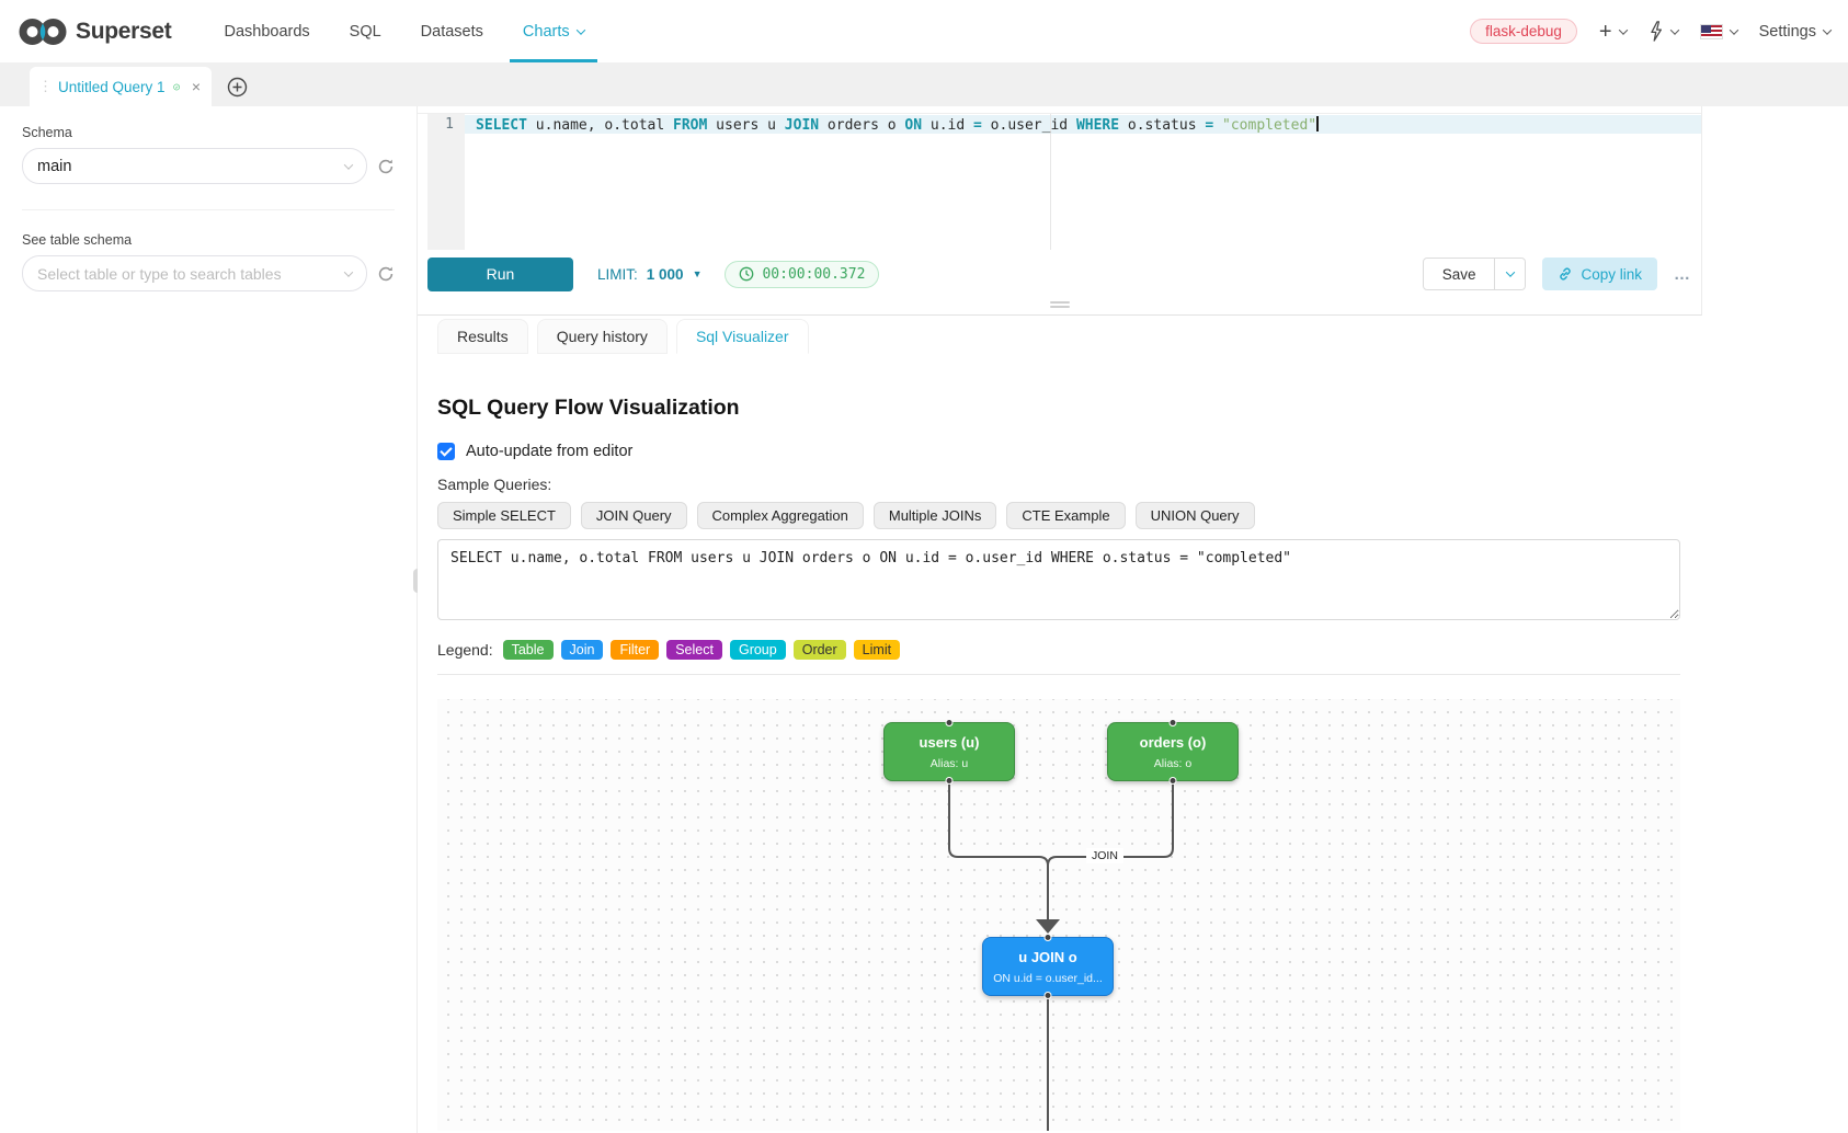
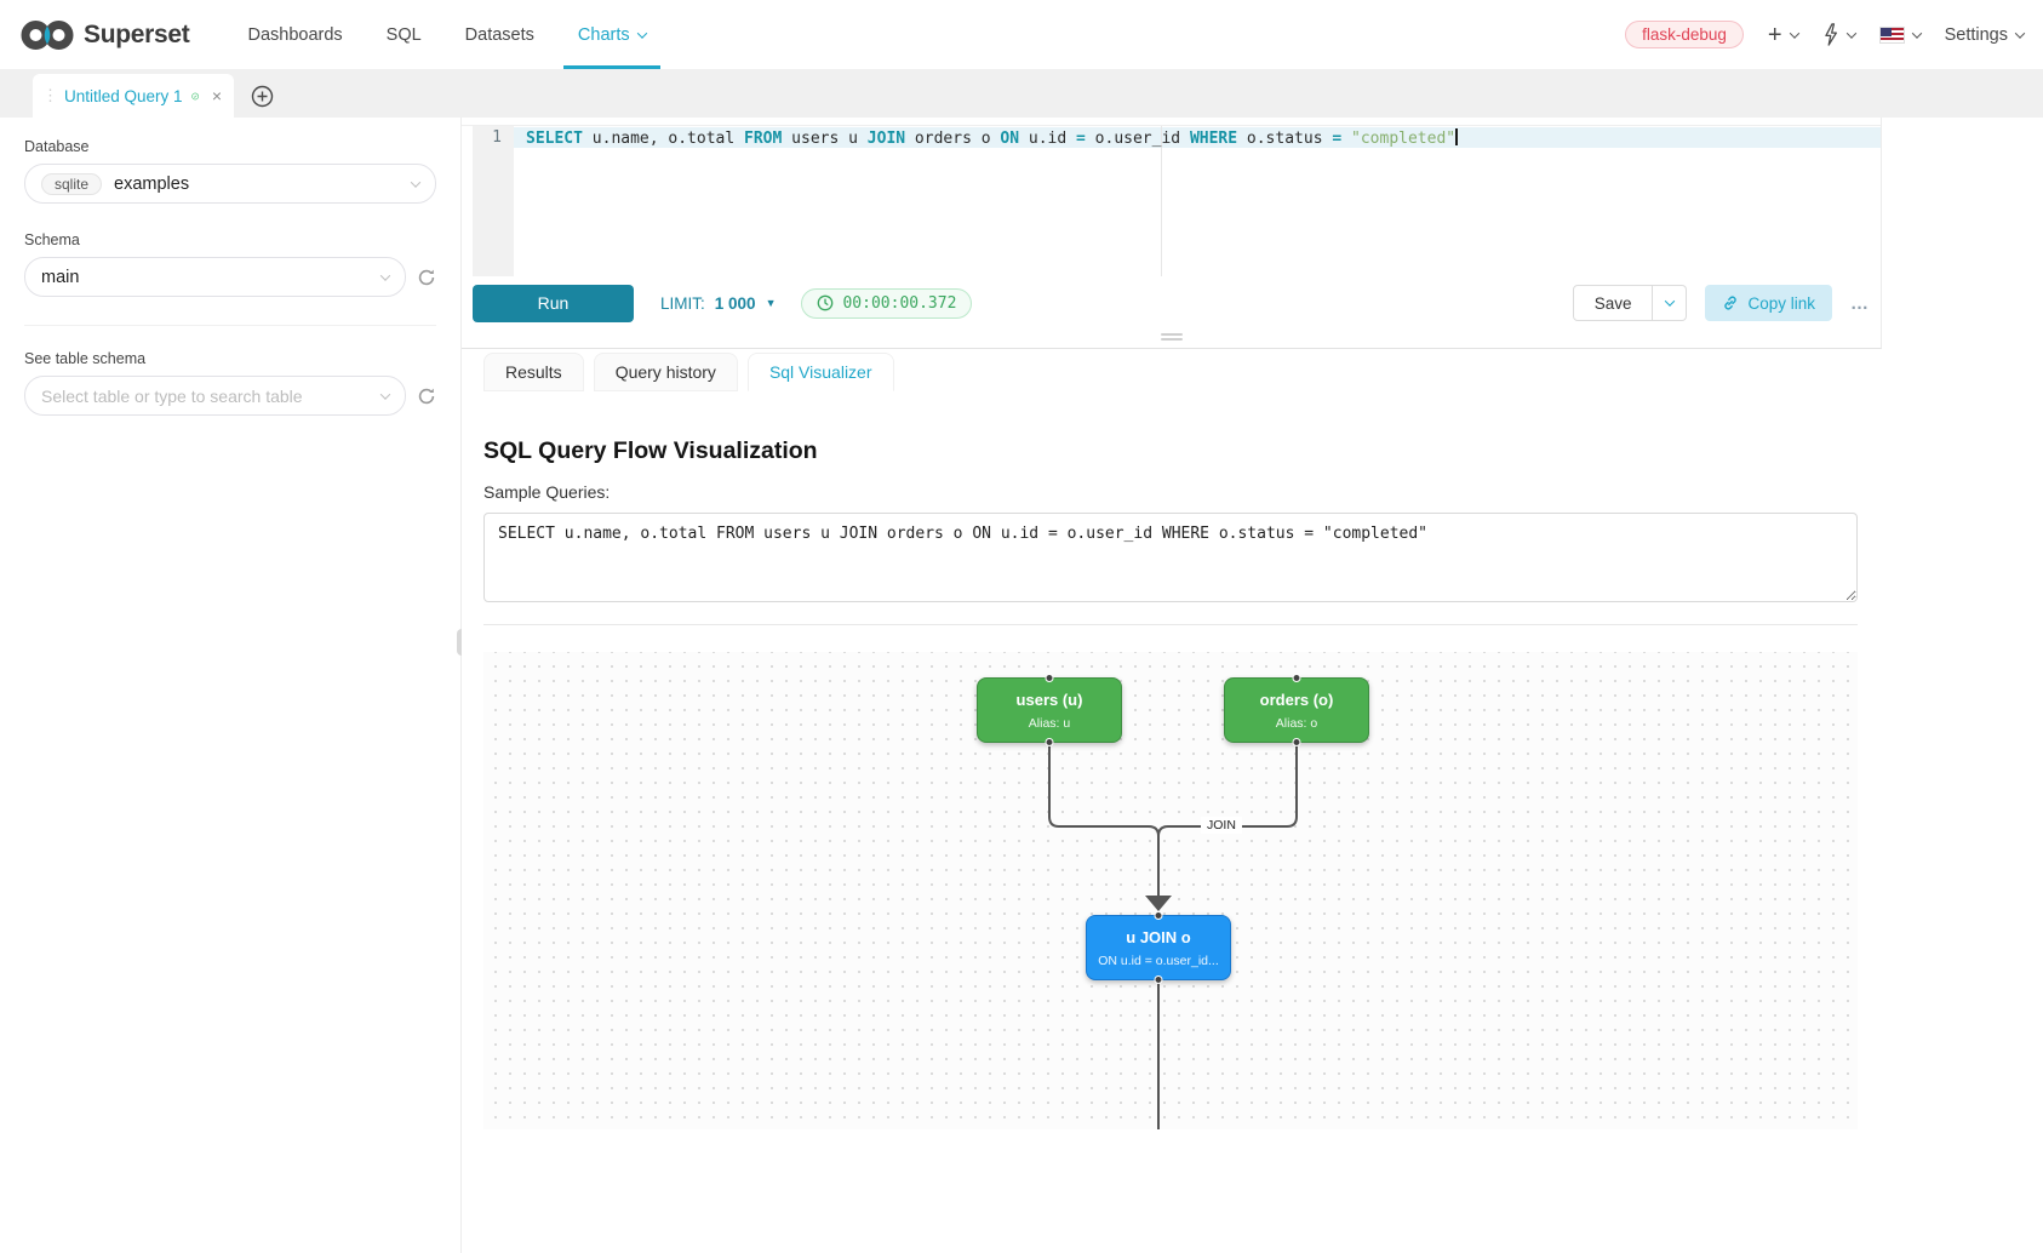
  Superset
  Dashboards
  SQL
  Datasets
  Charts
  flask-debug
  +
  Settings
  ⋮
  Untitled Query 1
  ×
+ Database
+ sqlite
+ examples
  Schema
  main
  See table schema
- Select table or type to search tables
+ Select table or type to search table
  1
  SELECT u.name, o.total FROM users u JOIN orders o ON u.id = o.user_id WHERE o.status = "completed"
  Run
  LIMIT:
  1 000
  ▼
  00:00:00.372
  Save
  Copy link
  …
  Results
  Query history
  Sql Visualizer
  SQL Query Flow Visualization
- Auto-update from editor
  Sample Queries:
- Simple SELECT
- JOIN Query
- Complex Aggregation
- Multiple JOINs
- CTE Example
- UNION Query
  SELECT u.name, o.total FROM users u JOIN orders o ON u.id = o.user_id WHERE o.status = "completed"
- Legend:
- Table
- Join
- Filter
- Select
- Group
- Order
- Limit
  JOIN
  users (u)
  Alias: u
  orders (o)
  Alias: o
  u JOIN o
  ON u.id = o.user_id...
